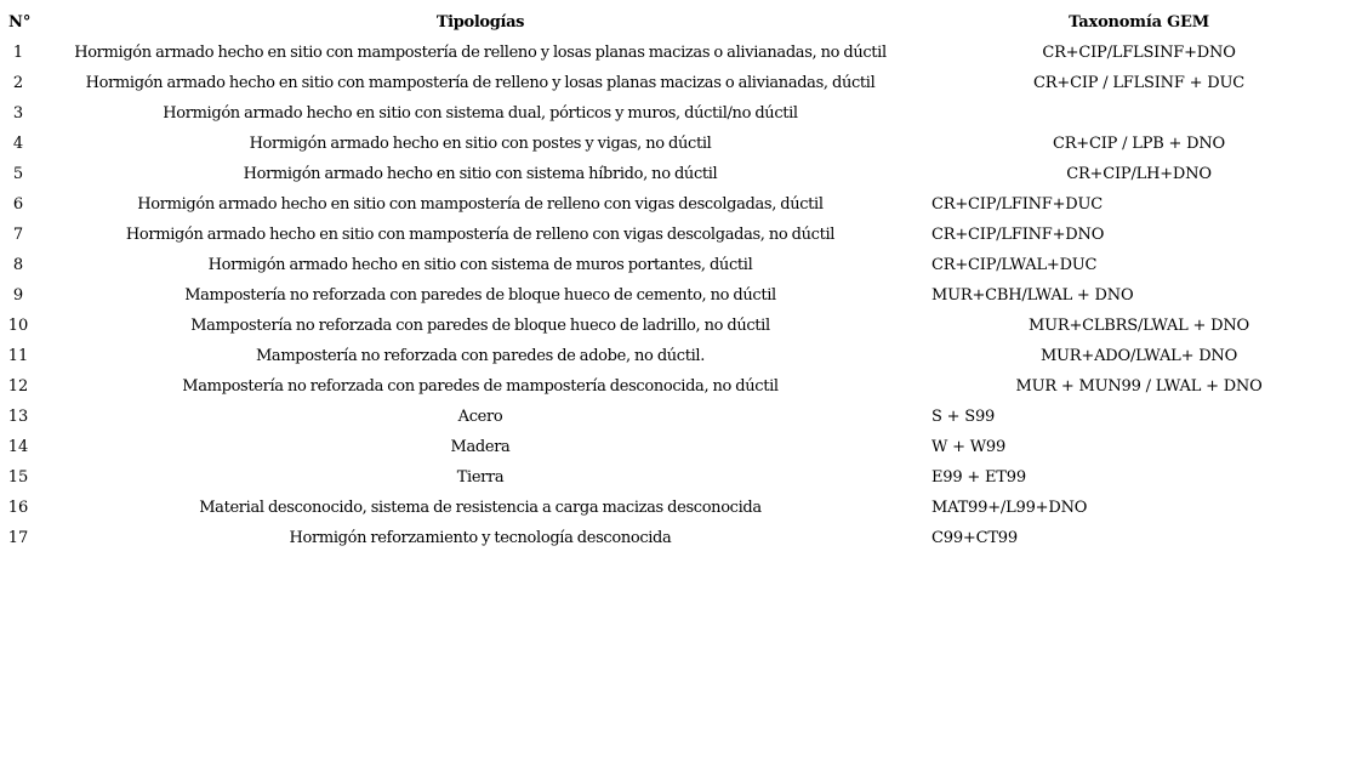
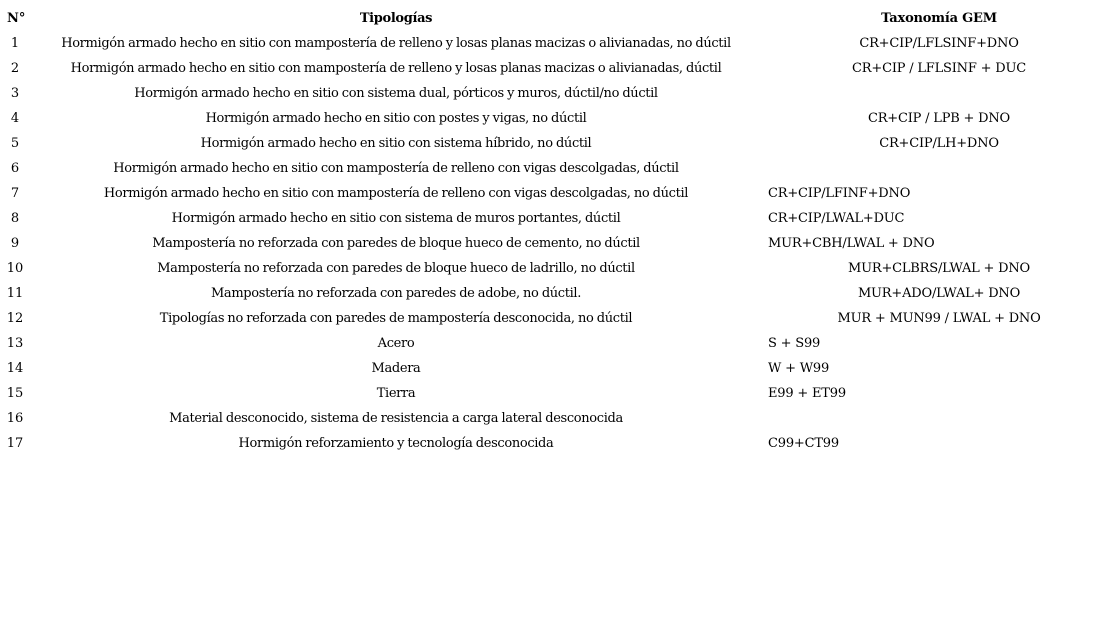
  N°
  Tipologías
  Taxonomía GEM
  1
  Hormigón armado hecho en sitio con mampostería de relleno y losas planas macizas o alivianadas, no dúctil
  CR+CIP/LFLSINF+DNO
  2
  Hormigón armado hecho en sitio con mampostería de relleno y losas planas macizas o alivianadas, dúctil
  CR+CIP / LFLSINF + DUC
  3
  Hormigón armado hecho en sitio con sistema dual, pórticos y muros, dúctil/no dúctil
  4
  Hormigón armado hecho en sitio con postes y vigas, no dúctil
  CR+CIP / LPB + DNO
  5
  Hormigón armado hecho en sitio con sistema híbrido, no dúctil
  CR+CIP/LH+DNO
  6
  Hormigón armado hecho en sitio con mampostería de relleno con vigas descolgadas, dúctil
- CR+CIP/LFINF+DUC
  7
  Hormigón armado hecho en sitio con mampostería de relleno con vigas descolgadas, no dúctil
  CR+CIP/LFINF+DNO
  8
  Hormigón armado hecho en sitio con sistema de muros portantes, dúctil
  CR+CIP/LWAL+DUC
  9
  Mampostería no reforzada con paredes de bloque hueco de cemento, no dúctil
  MUR+CBH/LWAL + DNO
  10
  Mampostería no reforzada con paredes de bloque hueco de ladrillo, no dúctil
  MUR+CLBRS/LWAL + DNO
  11
  Mampostería no reforzada con paredes de adobe, no dúctil.
  MUR+ADO/LWAL+ DNO
  12
- Mampostería no reforzada con paredes de mampostería desconocida, no dúctil
+ Tipologías no reforzada con paredes de mampostería desconocida, no dúctil
  MUR + MUN99 / LWAL + DNO
  13
  Acero
  S + S99
  14
  Madera
  W + W99
  15
  Tierra
  E99 + ET99
  16
- Material desconocido, sistema de resistencia a carga macizas desconocida
+ Material desconocido, sistema de resistencia a carga lateral desconocida
- MAT99+/L99+DNO
  17
  Hormigón reforzamiento y tecnología desconocida
  C99+CT99
